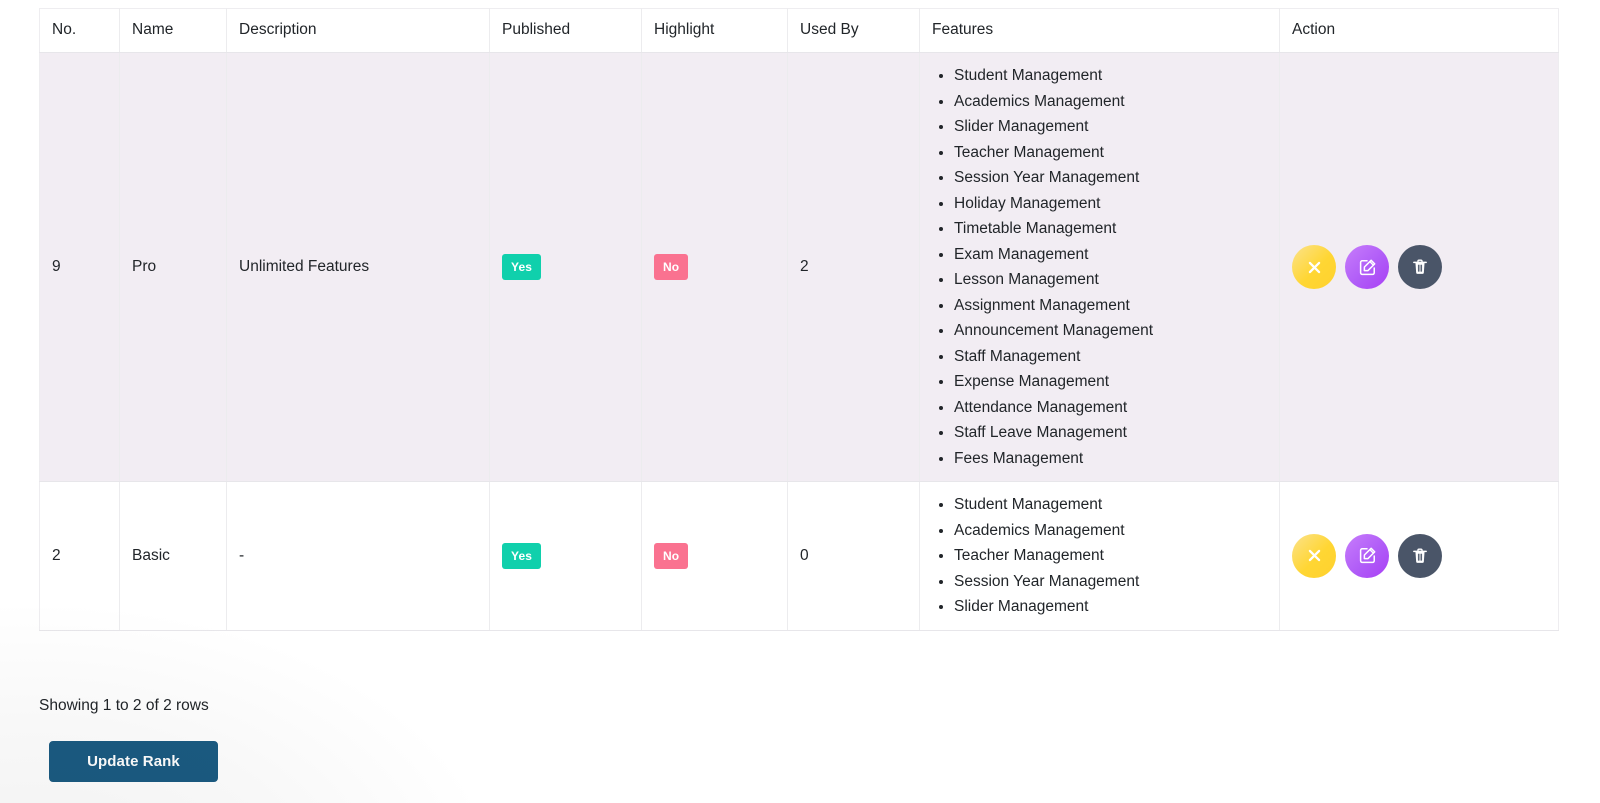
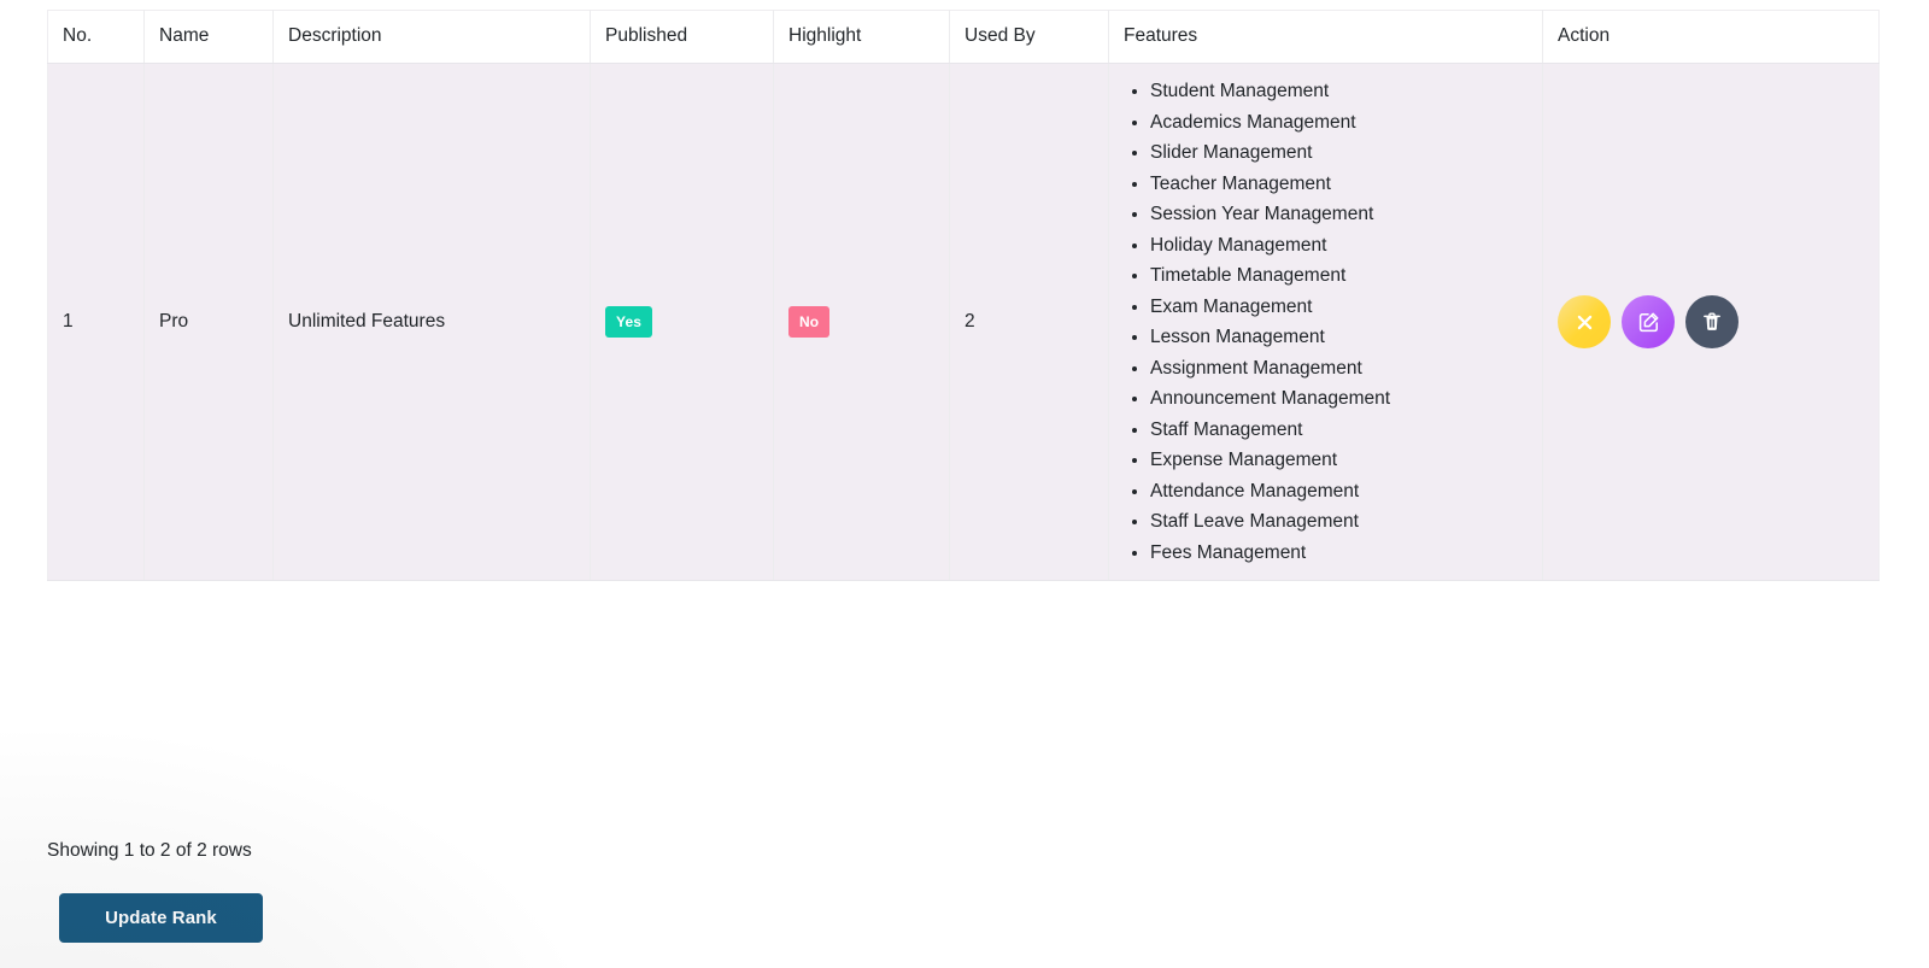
  No.	Name	Description	Published	Highlight	Used By	Features	Action
- 9	Pro	Unlimited Features	Yes	No	2	Student Management Academics Management Slider Management Teacher Management Session Year Management Holiday Management Timetable Management Exam Management Lesson Management Assignment Management Announcement Management Staff Management Expense Management Attendance Management Staff Leave Management Fees Management
+ 1	Pro	Unlimited Features	Yes	No	2	Student Management Academics Management Slider Management Teacher Management Session Year Management Holiday Management Timetable Management Exam Management Lesson Management Assignment Management Announcement Management Staff Management Expense Management Attendance Management Staff Leave Management Fees Management
- 2	Basic	-	Yes	No	0	Student Management Academics Management Teacher Management Session Year Management Slider Management
